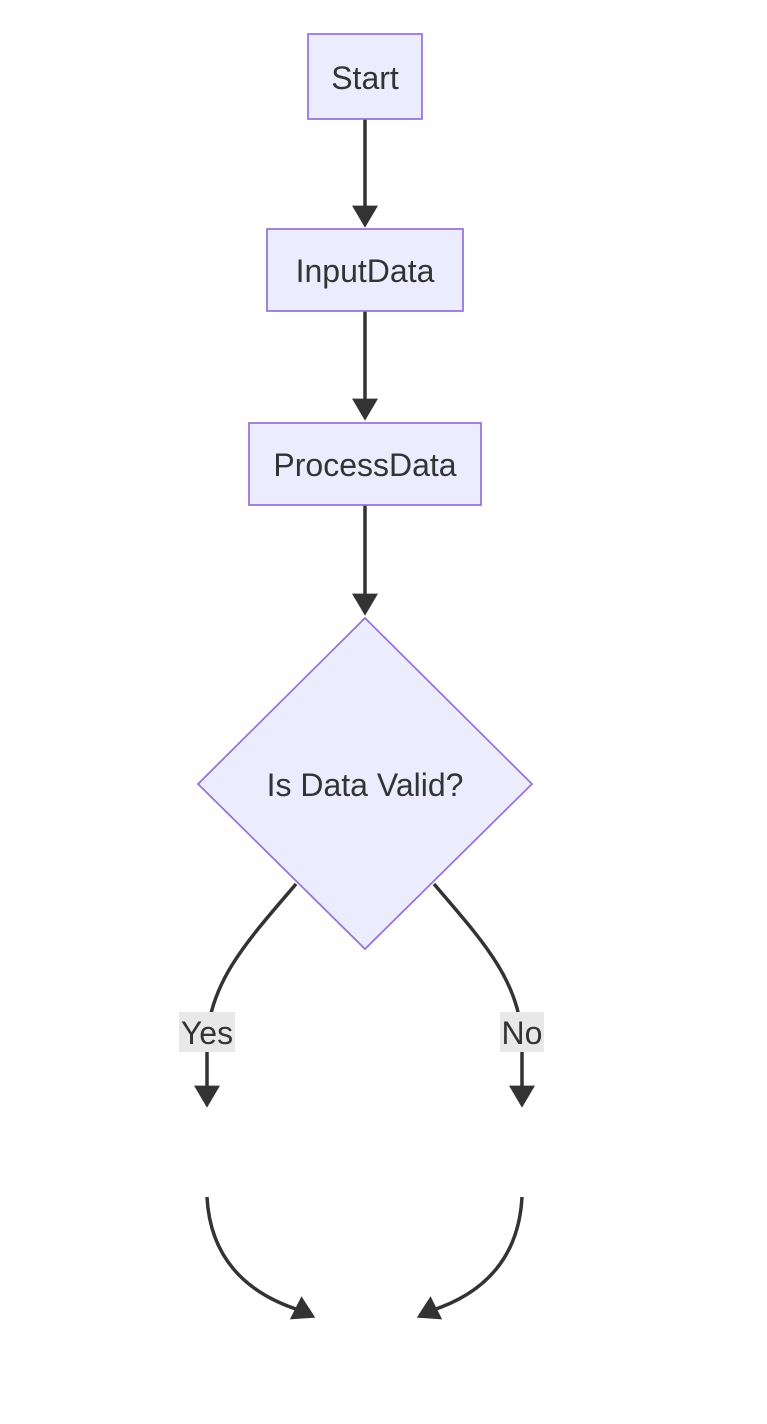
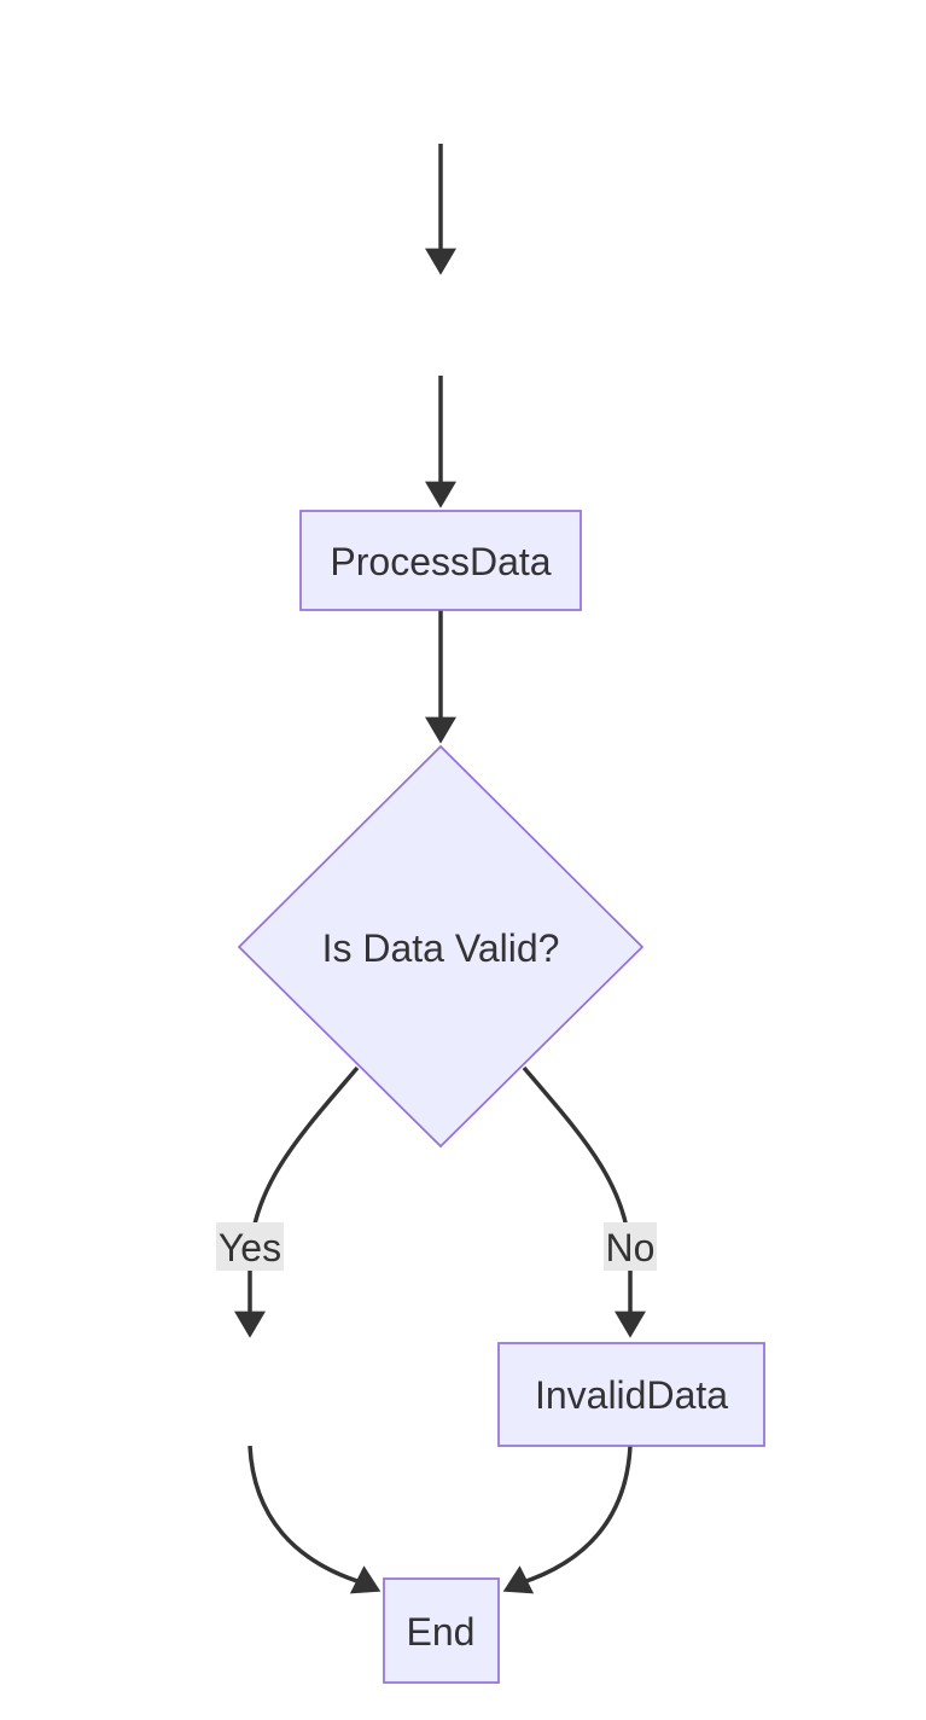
  Yes
  No
- Start
- InputData
  ProcessData
  Is Data Valid?
+ InvalidData
+ End
